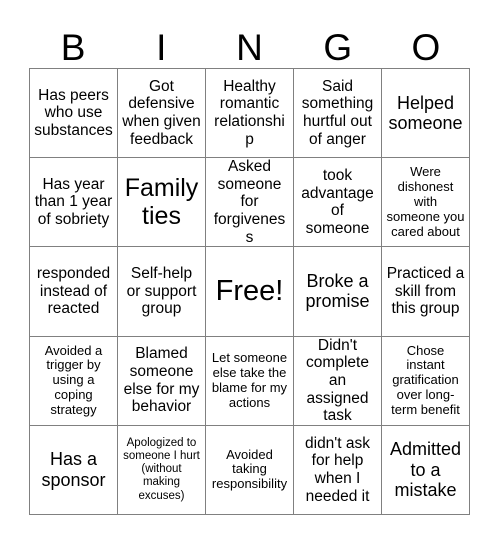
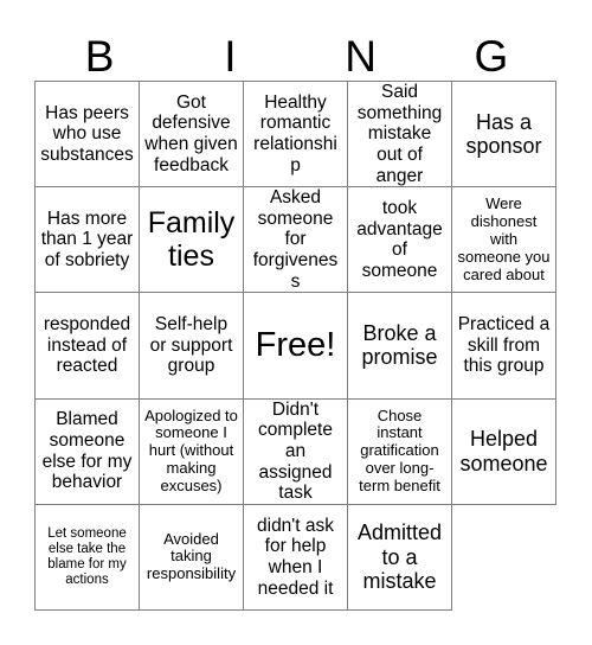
  B
  I
  N
  G
- O
  Has peers who use substances
  Got defensive when given feedback
  Healthy romantic relationship
- Said something hurtful out of anger
+ Said something mistake out of anger
- Helped someone
+ Has a sponsor
- Has year than 1 year of sobriety
+ Has more than 1 year of sobriety
  Family ties
  Asked someone for forgiveness
  took advantage of someone
  Were dishonest with someone you cared about
  responded instead of reacted
  Self-help or support group
  Free!
  Broke a promise
  Practiced a skill from this group
- Avoided a trigger by using a coping strategy
  Blamed someone else for my behavior
- Let someone else take the blame for my actions
+ Apologized to someone I hurt (without making excuses)
  Didn't complete an assigned task
  Chose instant gratification over long-term benefit
- Has a sponsor
+ Helped someone
- Apologized to someone I hurt (without making excuses)
+ Let someone else take the blame for my actions
  Avoided taking responsibility
  didn't ask for help when I needed it
  Admitted to a mistake
